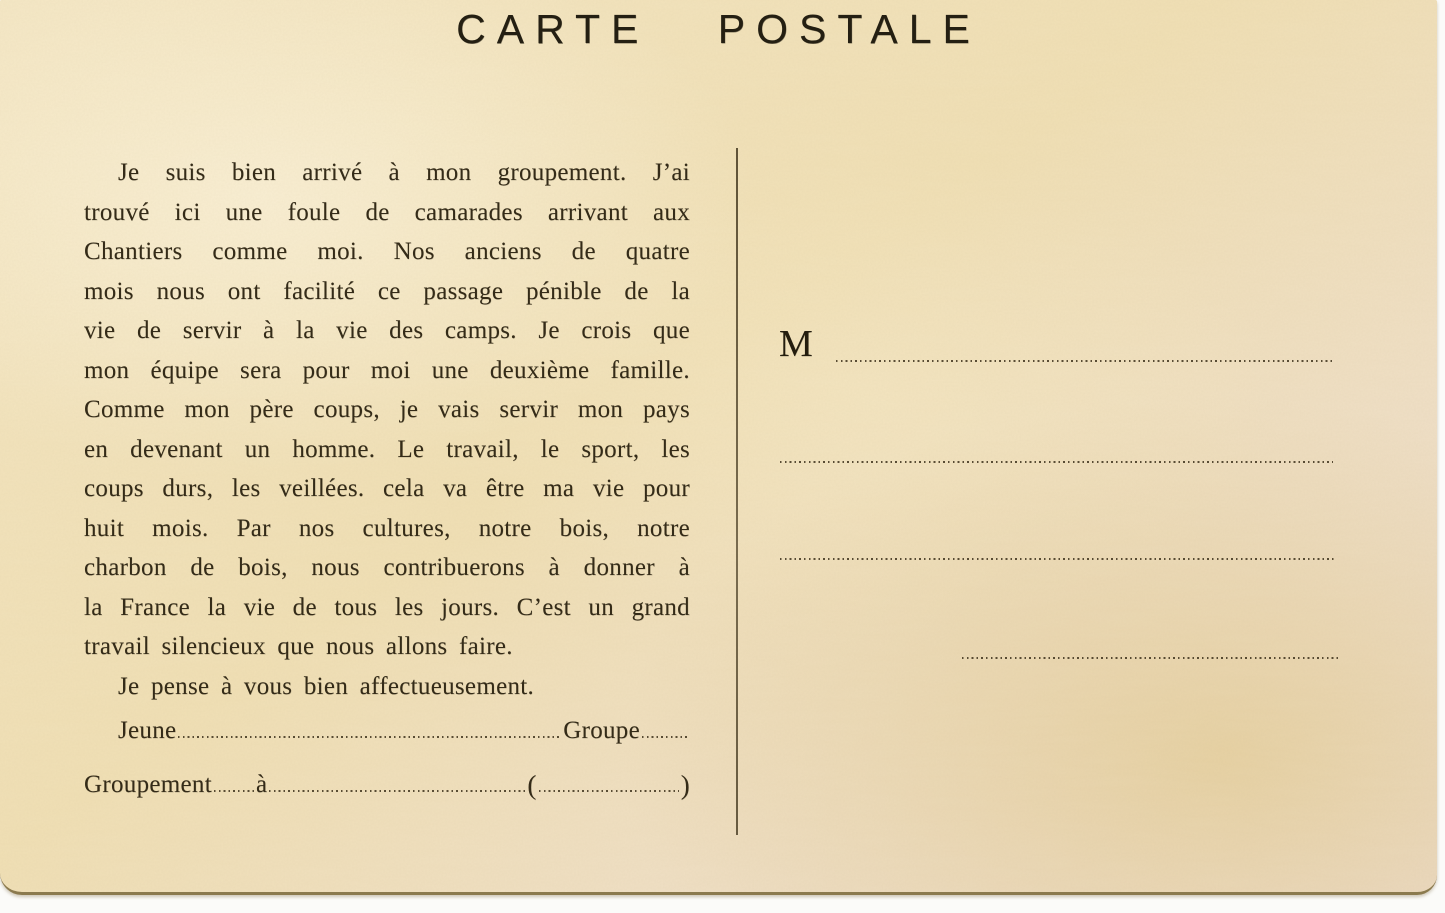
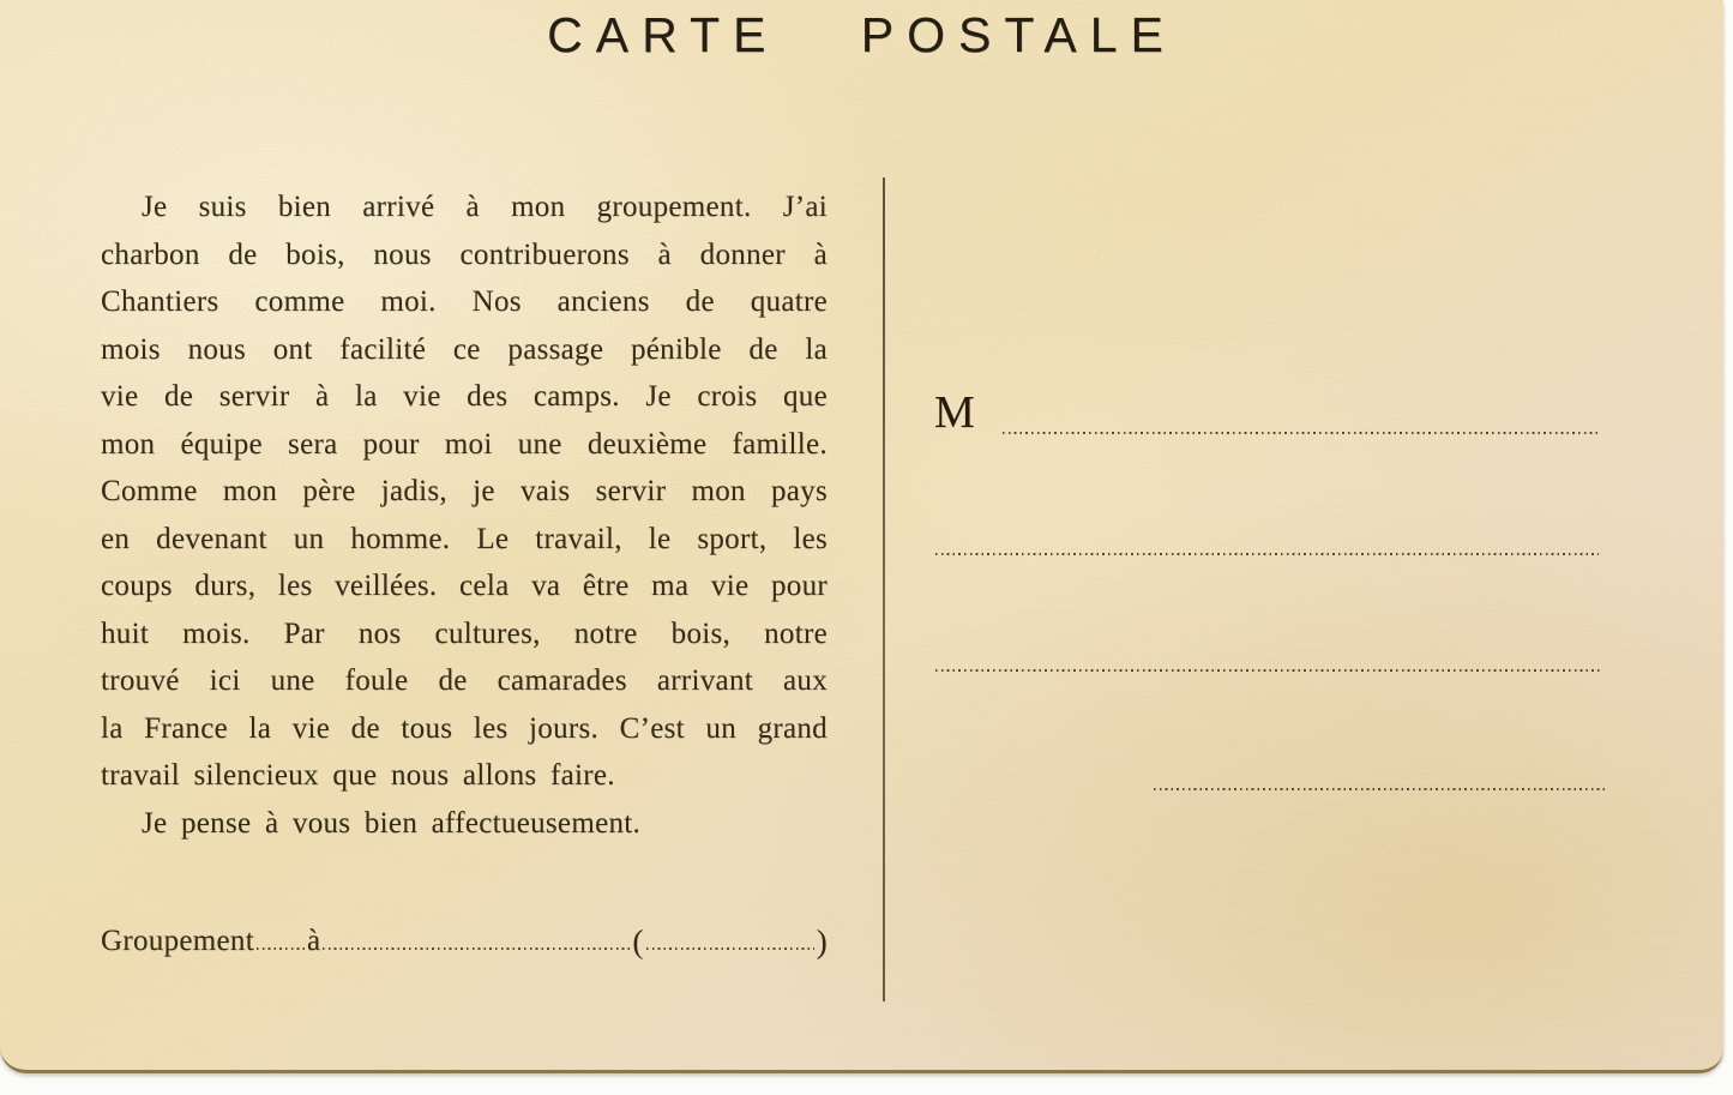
  CARTE POSTALE
  Je suis bien arrivé à mon groupement. J’ai
- trouvé ici une foule de camarades arrivant aux
+ charbon de bois, nous contribuerons à donner à
  Chantiers comme moi. Nos anciens de quatre
  mois nous ont facilité ce passage pénible de la
  vie de servir à la vie des camps. Je crois que
  mon équipe sera pour moi une deuxième famille.
- Comme mon père coups, je vais servir mon pays
+ Comme mon père jadis, je vais servir mon pays
  en devenant un homme. Le travail, le sport, les
  coups durs, les veillées. cela va être ma vie pour
  huit mois. Par nos cultures, notre bois, notre
- charbon de bois, nous contribuerons à donner à
+ trouvé ici une foule de camarades arrivant aux
  la France la vie de tous les jours. C’est un grand
  travail silencieux que nous allons faire.
  Je pense à vous bien affectueusement.
- Jeune
- Groupe
  Groupement
  à
  (
  )
  M
